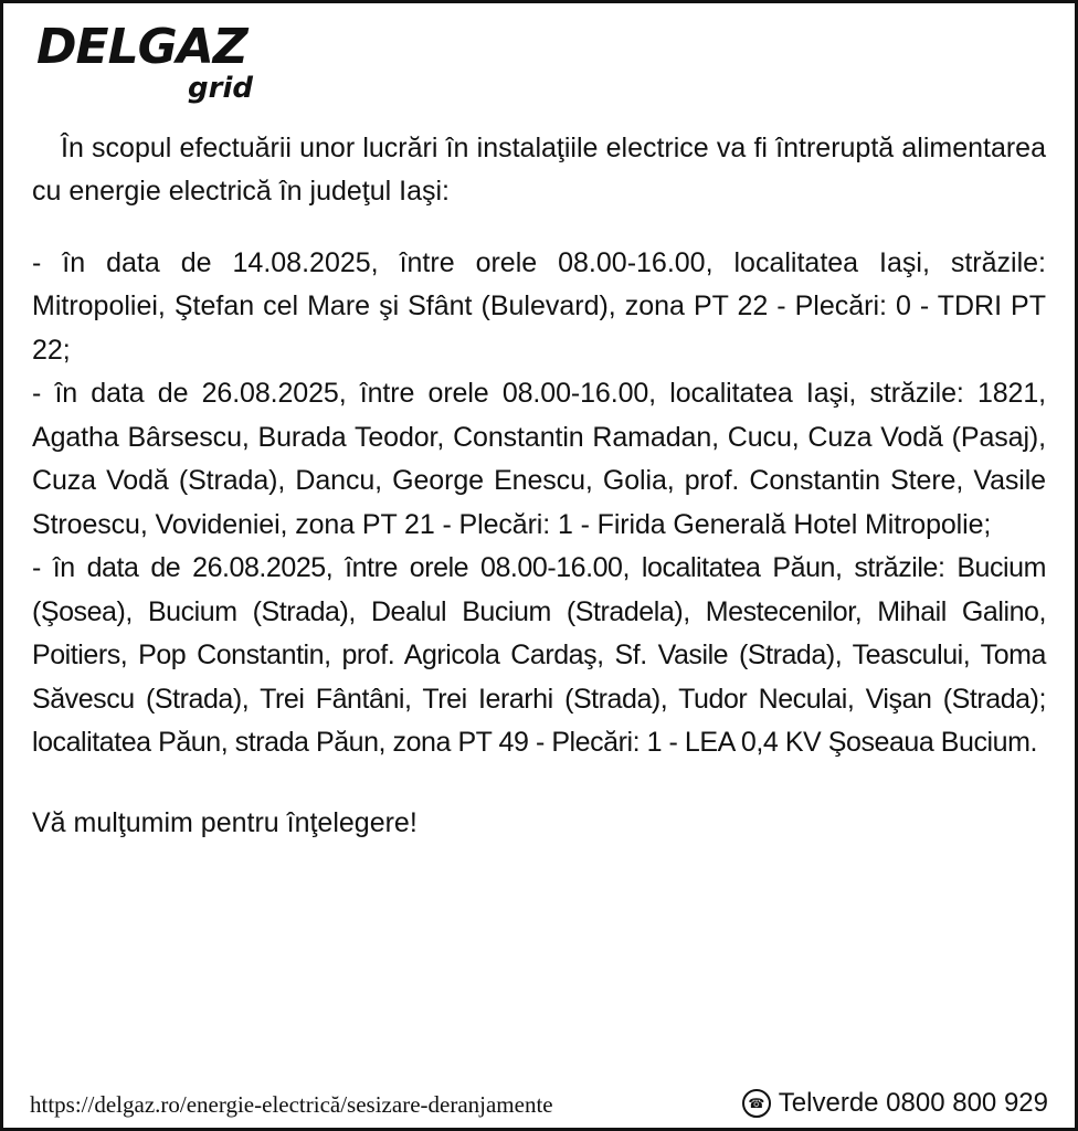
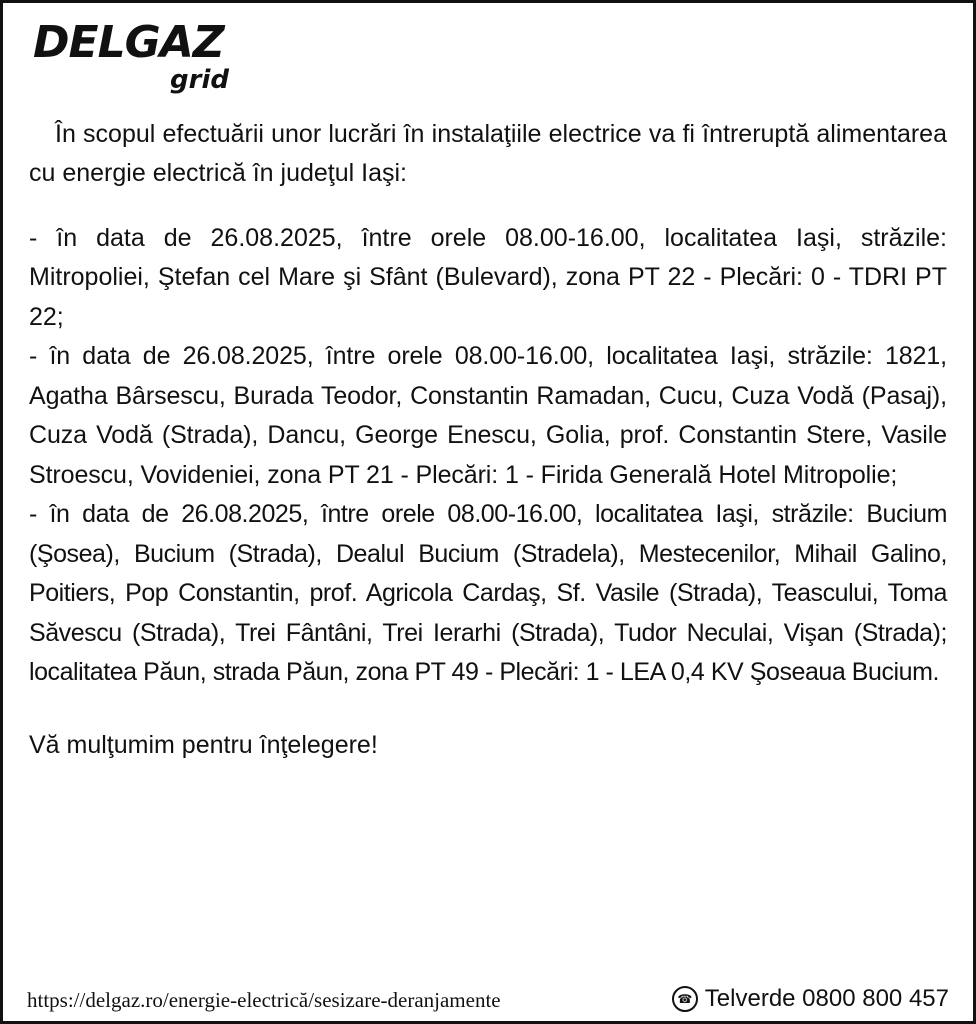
  DELGAZ
  grid
  În scopul efectuării unor lucrări în instalaţiile electrice va fi întreruptă alimentarea cu energie electrică în judeţul Iaşi:
- - în data de 14.08.2025, între orele 08.00-16.00, localitatea Iaşi, străzile: Mitropoliei, Ştefan cel Mare şi Sfânt (Bulevard), zona PT 22 - Plecări: 0 - TDRI PT 22;
+ - în data de 26.08.2025, între orele 08.00-16.00, localitatea Iaşi, străzile: Mitropoliei, Ştefan cel Mare şi Sfânt (Bulevard), zona PT 22 - Plecări: 0 - TDRI PT 22;
  - în data de 26.08.2025, între orele 08.00-16.00, localitatea Iaşi, străzile: 1821, Agatha Bârsescu, Burada Teodor, Constantin Ramadan, Cucu, Cuza Vodă (Pasaj), Cuza Vodă (Strada), Dancu, George Enescu, Golia, prof. Constantin Stere, Vasile Stroescu, Vovideniei, zona PT 21 - Plecări: 1 - Firida Generală Hotel Mitropolie;
- - în data de 26.08.2025, între orele 08.00-16.00, localitatea Păun, străzile: Bucium (Şosea), Bucium (Strada), Dealul Bucium (Stradela), Mestecenilor, Mihail Galino, Poitiers, Pop Constantin, prof. Agricola Cardaş, Sf. Vasile (Strada), Teascului, Toma Săvescu (Strada), Trei Fântâni, Trei Ierarhi (Strada), Tudor Neculai, Vişan (Strada); localitatea Păun, strada Păun, zona PT 49 - Plecări: 1 - LEA 0,4 KV Şoseaua Bucium.
+ - în data de 26.08.2025, între orele 08.00-16.00, localitatea Iaşi, străzile: Bucium (Şosea), Bucium (Strada), Dealul Bucium (Stradela), Mestecenilor, Mihail Galino, Poitiers, Pop Constantin, prof. Agricola Cardaş, Sf. Vasile (Strada), Teascului, Toma Săvescu (Strada), Trei Fântâni, Trei Ierarhi (Strada), Tudor Neculai, Vişan (Strada); localitatea Păun, strada Păun, zona PT 49 - Plecări: 1 - LEA 0,4 KV Şoseaua Bucium.
  Vă mulţumim pentru înţelegere!
  https://delgaz.ro/energie-electrică/sesizare-deranjamente
  ☎
- Telverde 0800 800 929
+ Telverde 0800 800 457
